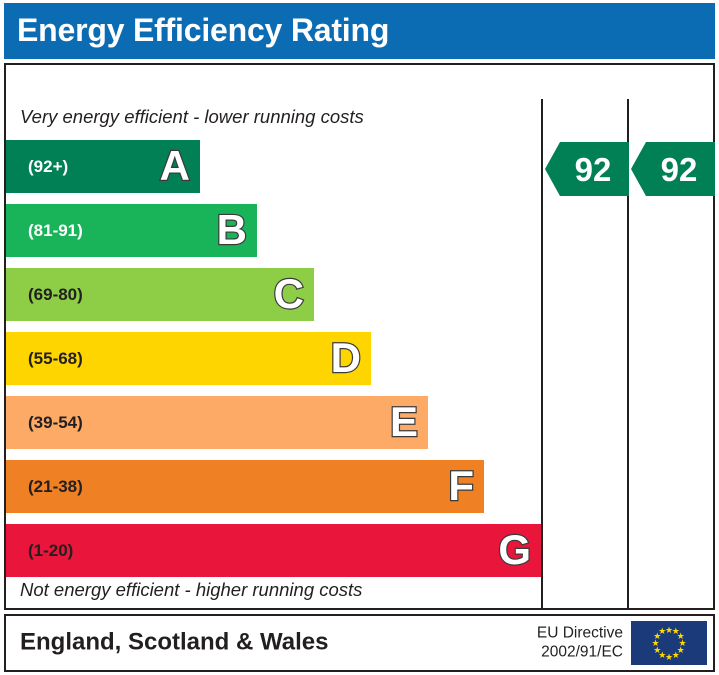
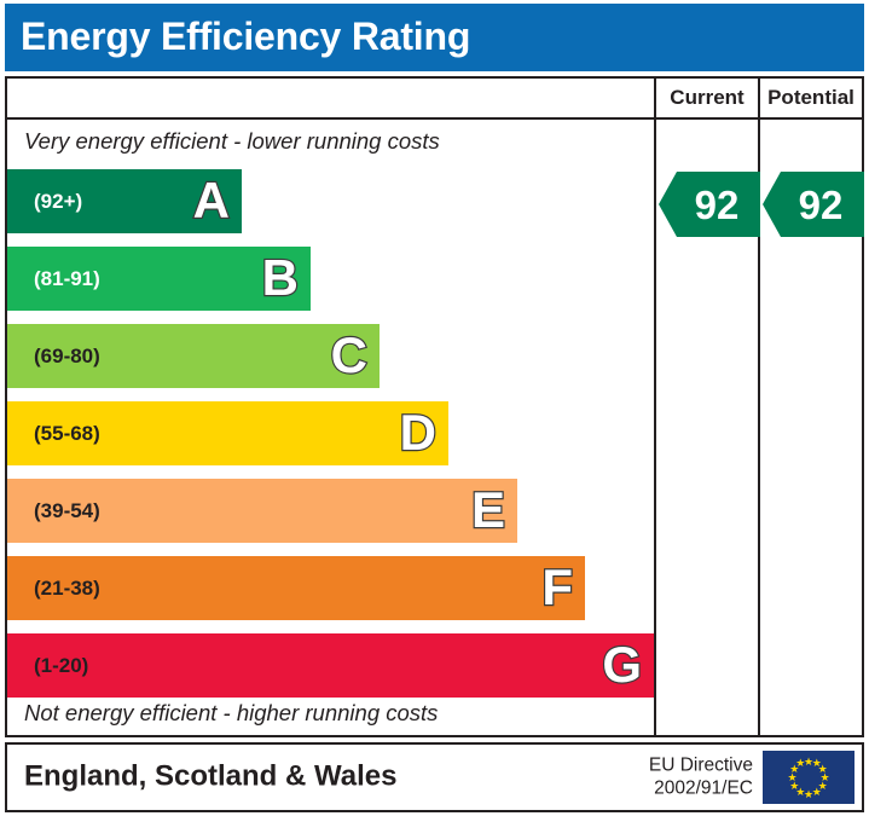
  Energy Efficiency Rating
+ Current
+ Potential
  Very energy efficient - lower running costs
  (92+)
  A
  (81-91)
  B
  (69-80)
  C
  (55-68)
  D
  (39-54)
  E
  (21-38)
  F
  (1-20)
  G
  Not energy efficient - higher running costs
  92
  92
  England, Scotland & Wales
  EU Directive
  2002/91/EC
